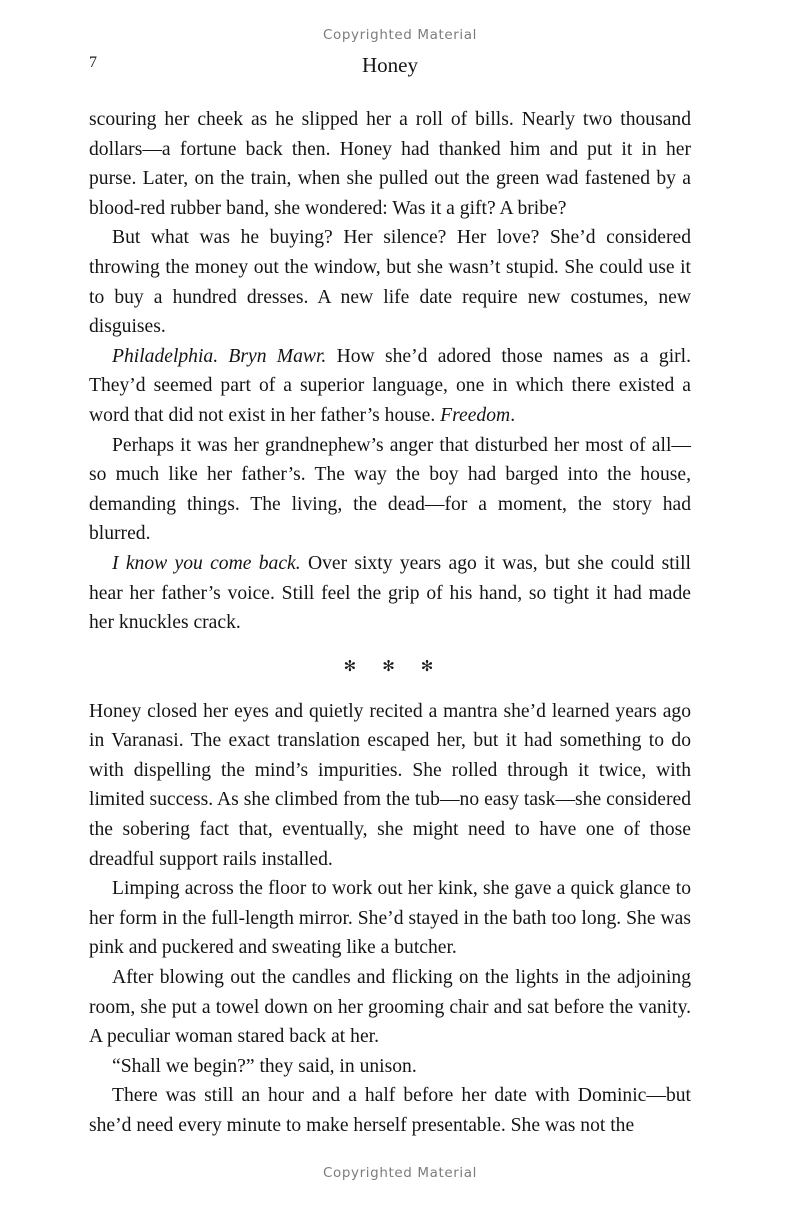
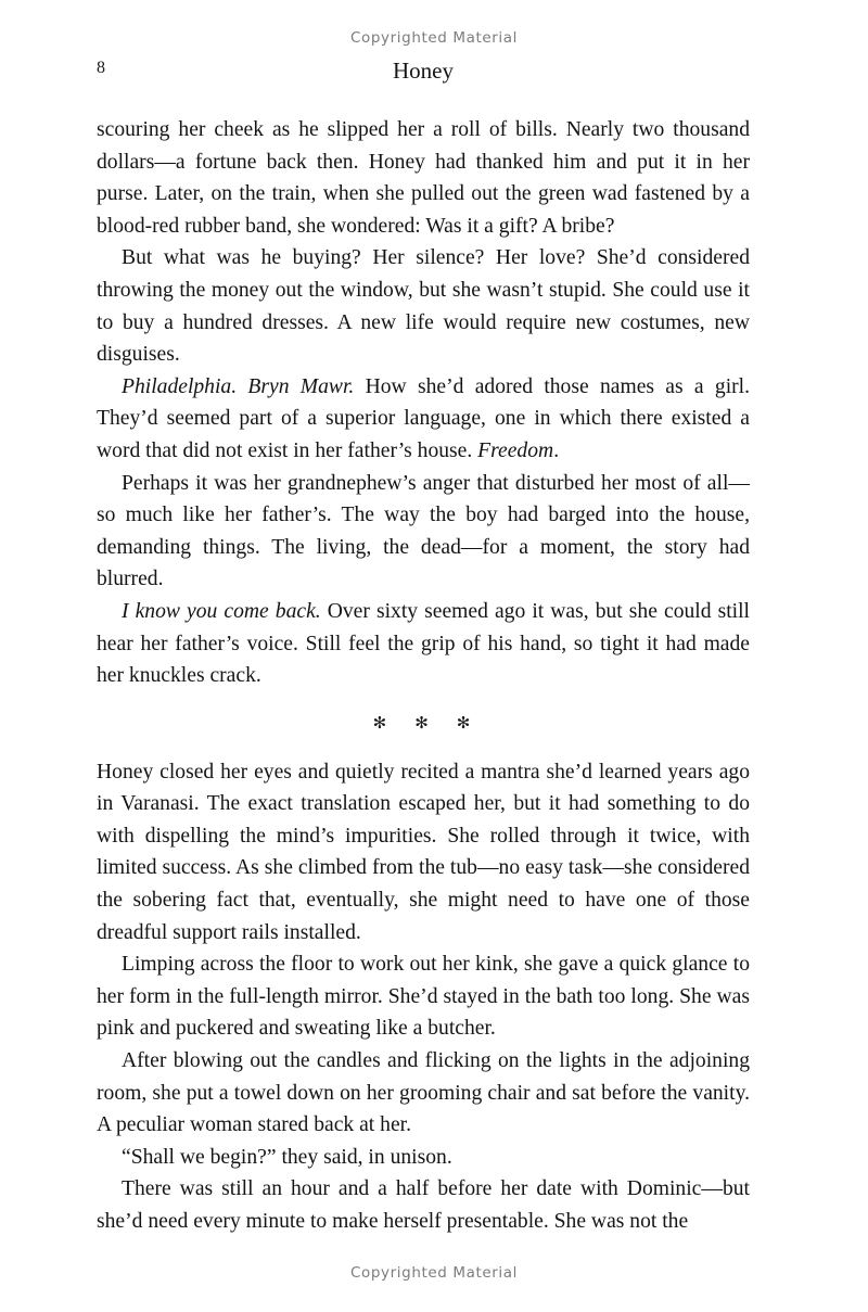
  Copyrighted Material
- 7
+ 8
  Honey
  scouring her cheek as he slipped her a roll of bills. Nearly two thousand dollars—a fortune back then. Honey had thanked him and put it in her purse. Later, on the train, when she pulled out the green wad fastened by a blood-red rubber band, she wondered: Was it a gift? A bribe?
- But what was he buying? Her silence? Her love? She’d considered throwing the money out the window, but she wasn’t stupid. She could use it to buy a hundred dresses. A new life date require new costumes, new disguises.
+ But what was he buying? Her silence? Her love? She’d considered throwing the money out the window, but she wasn’t stupid. She could use it to buy a hundred dresses. A new life would require new costumes, new disguises.
  Philadelphia. Bryn Mawr. How she’d adored those names as a girl. They’d seemed part of a superior language, one in which there existed a word that did not exist in her father’s house. Freedom.
  Perhaps it was her grandnephew’s anger that disturbed her most of all—so much like her father’s. The way the boy had barged into the house, demanding things. The living, the dead—for a moment, the story had blurred.
- I know you come back. Over sixty years ago it was, but she could still hear her father’s voice. Still feel the grip of his hand, so tight it had made her knuckles crack.
+ I know you come back. Over sixty seemed ago it was, but she could still hear her father’s voice. Still feel the grip of his hand, so tight it had made her knuckles crack.
  ✻✻✻
  Honey closed her eyes and quietly recited a mantra she’d learned years ago in Varanasi. The exact translation escaped her, but it had something to do with dispelling the mind’s impurities. She rolled through it twice, with limited success. As she climbed from the tub—no easy task—she considered the sobering fact that, eventually, she might need to have one of those dreadful support rails installed.
  Limping across the floor to work out her kink, she gave a quick glance to her form in the full-length mirror. She’d stayed in the bath too long. She was pink and puckered and sweating like a butcher.
  After blowing out the candles and flicking on the lights in the adjoin­ing room, she put a towel down on her grooming chair and sat before the vanity. A peculiar woman stared back at her.
  “Shall we begin?” they said, in unison.
  There was still an hour and a half before her date with Dominic—but she’d need every minute to make herself presentable. She was not the
  Copyrighted Material
